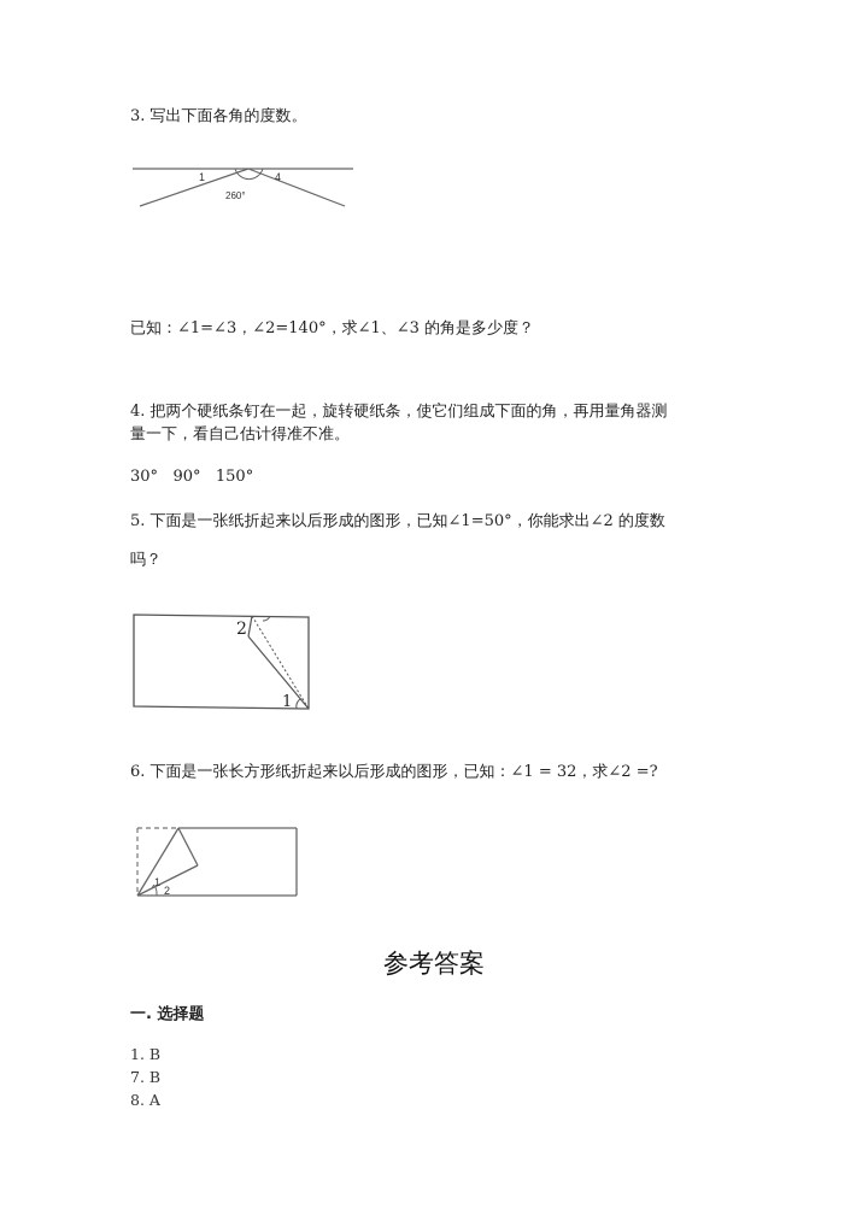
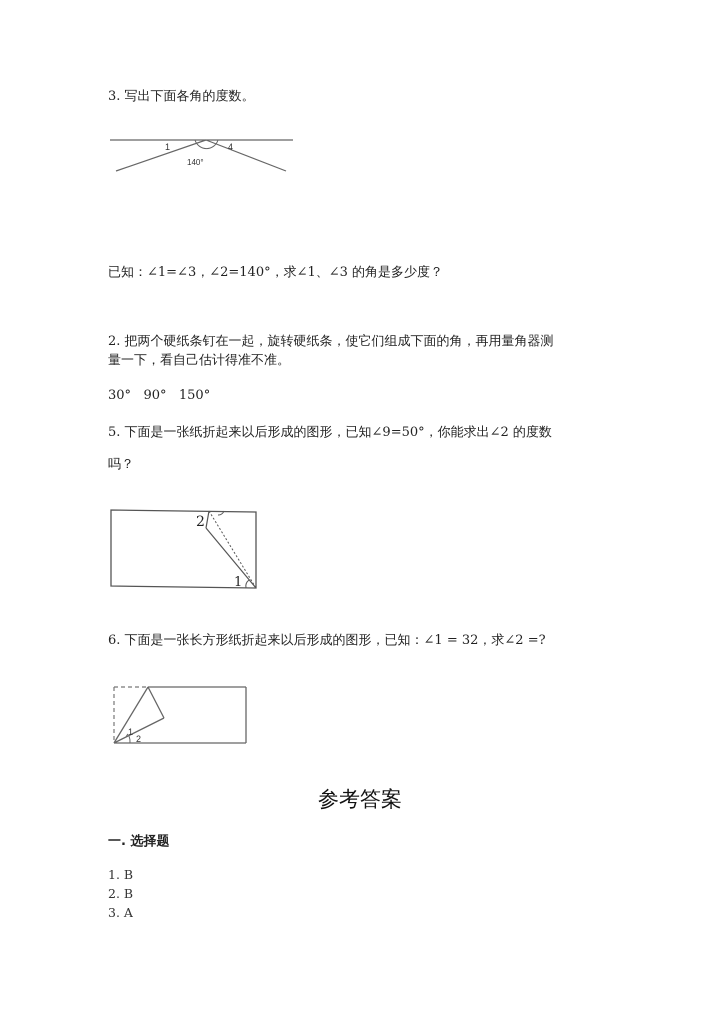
  3. 写出下面各角的度数。
  1
  4
- 260°
+ 140°
  已知：∠1=∠3，∠2=140°，求∠1、∠3 的角是多少度？
- 4. 把两个硬纸条钉在一起，旋转硬纸条，使它们组成下面的角，再用量角器测
+ 2. 把两个硬纸条钉在一起，旋转硬纸条，使它们组成下面的角，再用量角器测
  量一下，看自己估计得准不准。
  30° 90° 150°
- 5. 下面是一张纸折起来以后形成的图形，已知∠1=50°，你能求出∠2 的度数
+ 5. 下面是一张纸折起来以后形成的图形，已知∠9=50°，你能求出∠2 的度数
  吗？
  2
  1
  6. 下面是一张长方形纸折起来以后形成的图形，已知：∠1 = 32，求∠2 =?
  1
  2
  参考答案
  一. 选择题
  1. B
- 7. B
+ 2. B
- 8. A
+ 3. A
